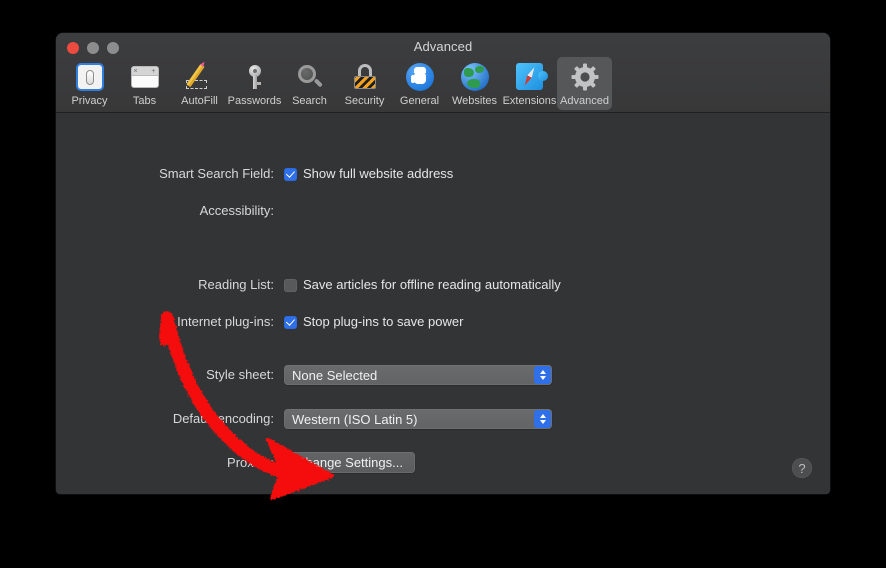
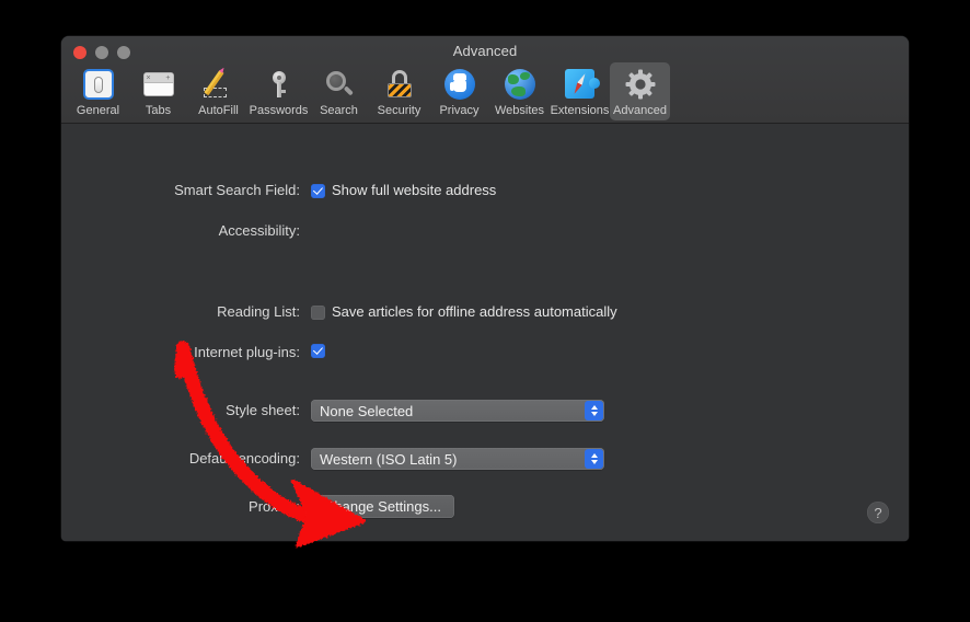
  Advanced
- Privacy
+ General
  Tabs
  AutoFill
  Passwords
  Search
  Security
- General
+ Privacy
  Websites
  Extensions
  Advanced
  Smart Search Field:
  Show full website address
  Accessibility:
  Reading List:
- Save articles for offline reading automatically
+ Save articles for offline address automatically
  Internet plug-ins:
- Stop plug-ins to save power
  Style sheet:
  None Selected
  Defa encoding:
  Western (ISO Latin 5)
  ange Settings...
  ?
